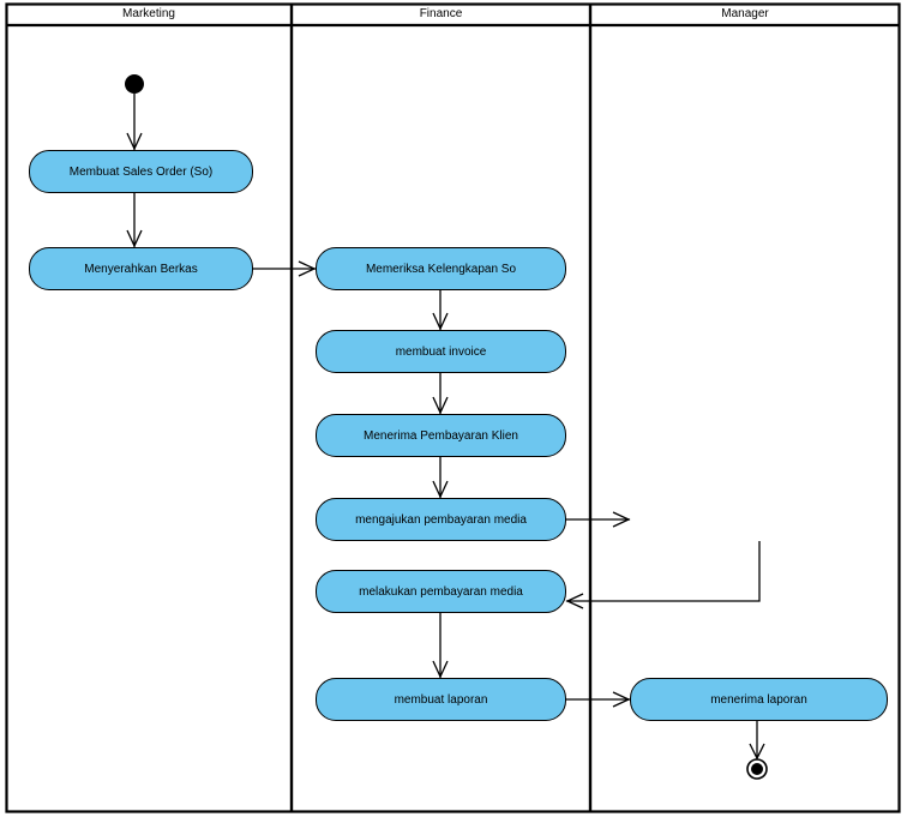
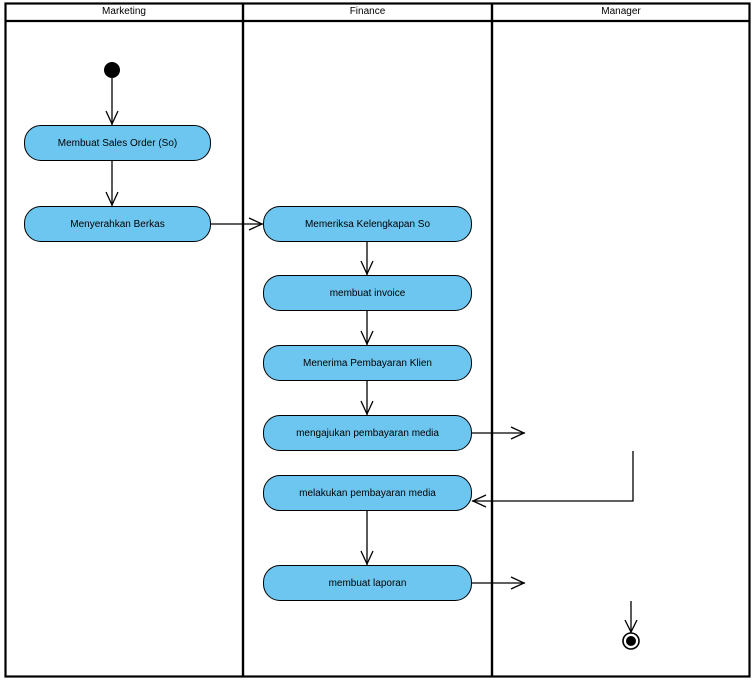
  Marketing
  Finance
  Manager
  Membuat Sales Order (So)
  Menyerahkan Berkas
  Memeriksa Kelengkapan So
  membuat invoice
  Menerima Pembayaran Klien
  mengajukan pembayaran media
  melakukan pembayaran media
  membuat laporan
- menerima laporan
